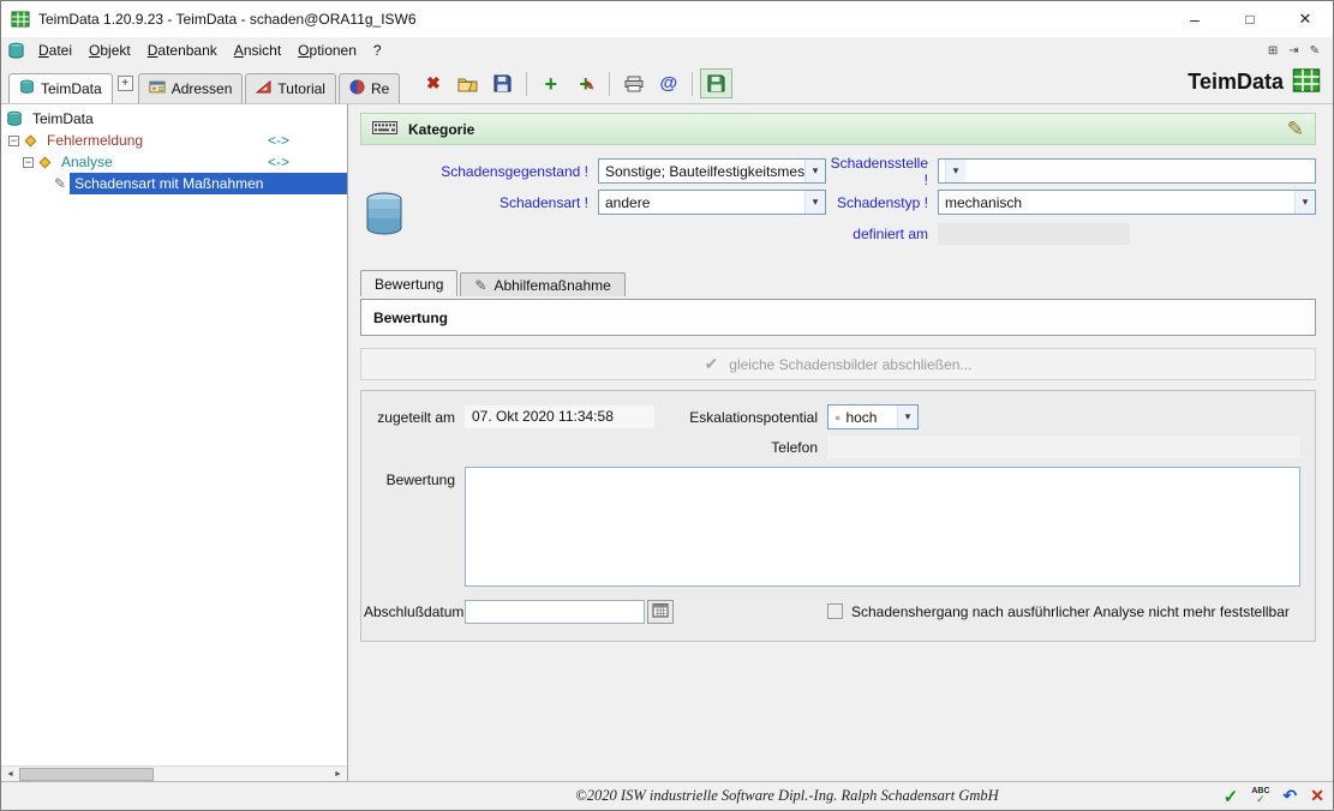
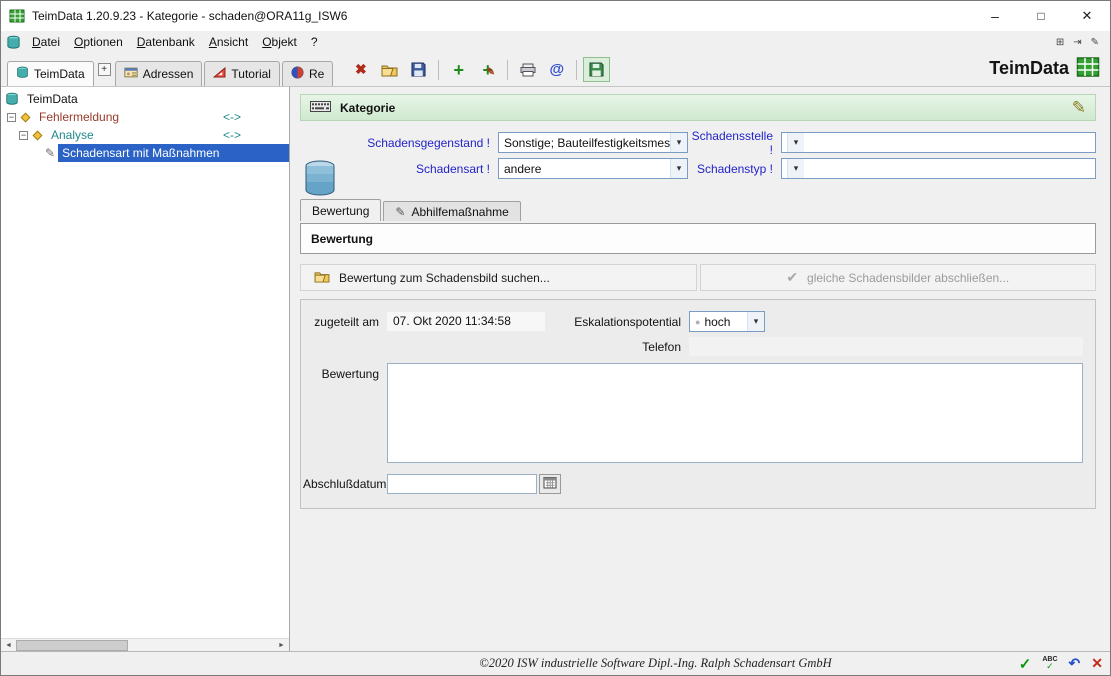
- TeimData 1.20.9.23 - TeimData - schaden@ORA11g_ISW6
+ TeimData 1.20.9.23 - Kategorie - schaden@ORA11g_ISW6
  –
  □
  ✕
  Datei
- Objekt
+ Optionen
  Datenbank
  Ansicht
- Optionen
+ Objekt
  ?
  ⊞
  ⇥
  ✎
  TeimData
  +
  Adressen
  Tutorial
  Re
  ✖
  +
  +
  ✎
  @
  TeimData
  TeimData
  −
  Fehlermeldung
  <->
  −
  Analyse
  <->
  ✎
  Schadensart mit Maßnahmen
  Kategorie
  ✎
  Schadensgegenstand !
  Sonstige; Bauteilfestigkeitsmes
  ▾
  Schadensstelle !
  ▾
  Schadensart !
  andere
  ▾
  Schadenstyp !
- mechanisch
  ▾
- definiert am
  Bewertung
  ✎
  Abhilfemaßnahme
  Bewertung
+ Bewertung zum Schadensbild suchen...
  ✔
  gleiche Schadensbilder abschließen...
  zugeteilt am
  07. Okt 2020 11:34:58
  Eskalationspotential
  ●
  hoch
  ▾
  Telefon
  Bewertung
  Abschlußdatum
- Schadenshergang nach ausführlicher Analyse nicht mehr feststellbar
  ©2020 ISW industrielle Software Dipl.-Ing. Ralph Schadensart GmbH
  ✓
  ✓
  ↶
  ✕
